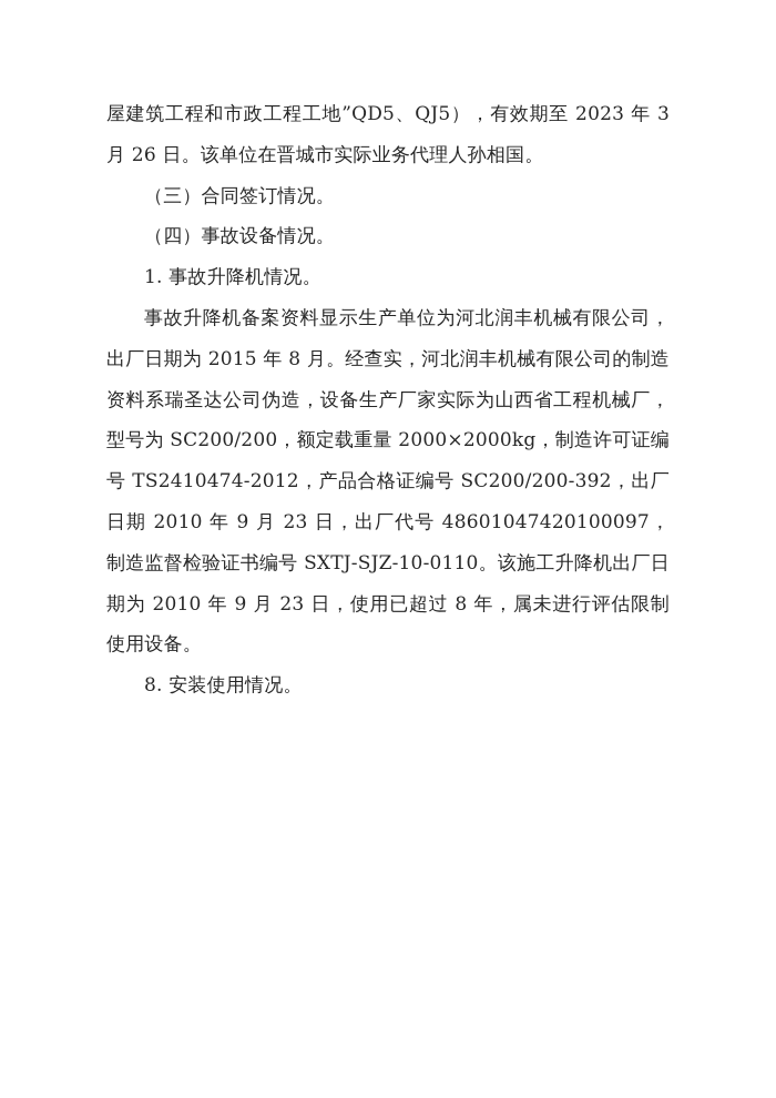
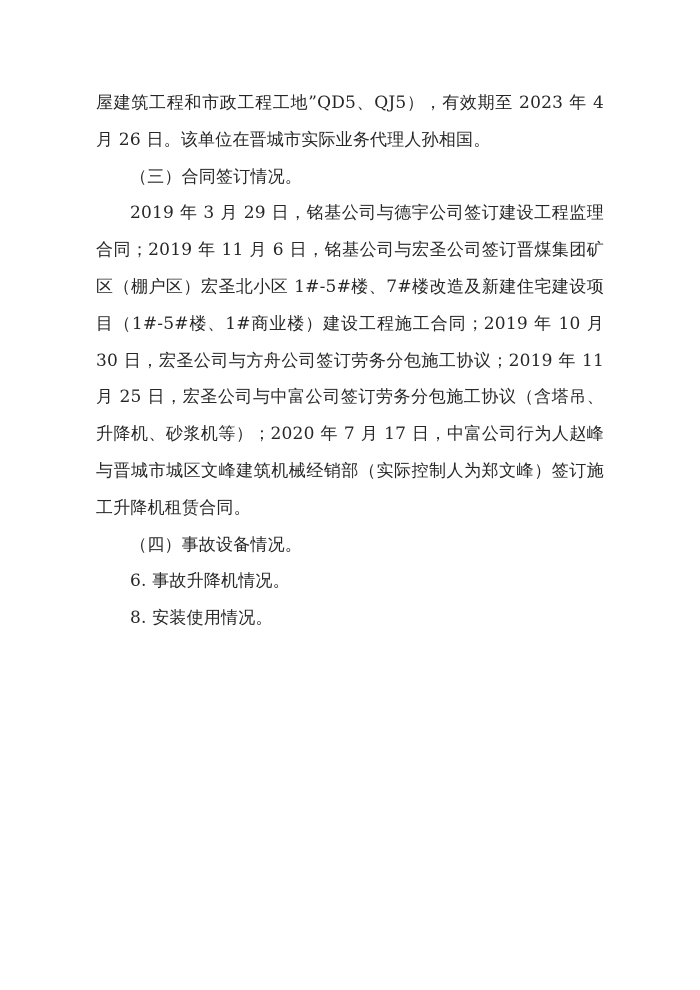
- 屋建筑工程和市政工程工地”QD5、QJ5），有效期至 2023 年 3 月 26 日。该单位在晋城市实际业务代理人孙相国。
+ 屋建筑工程和市政工程工地”QD5、QJ5），有效期至 2023 年 4 月 26 日。该单位在晋城市实际业务代理人孙相国。
  （三）合同签订情况。
+ 2019 年 3 月 29 日，铭基公司与德宇公司签订建设工程监理合同；2019 年 11 月 6 日，铭基公司与宏圣公司签订晋煤集团矿区（棚户区）宏圣北小区 1#-5#楼、7#楼改造及新建住宅建设项目（1#-5#楼、1#商业楼）建设工程施工合同；2019 年 10 月 30 日，宏圣公司与方舟公司签订劳务分包施工协议；2019 年 11 月 25 日，宏圣公司与中富公司签订劳务分包施工协议（含塔吊、升降机、砂浆机等）；2020 年 7 月 17 日，中富公司行为人赵峰与晋城市城区文峰建筑机械经销部（实际控制人为郑文峰）签订施工升降机租赁合同。
  （四）事故设备情况。
- 1. 事故升降机情况。
+ 6. 事故升降机情况。
- 事故升降机备案资料显示生产单位为河北润丰机械有限公司，出厂日期为 2015 年 8 月。经查实，河北润丰机械有限公司的制造资料系瑞圣达公司伪造，设备生产厂家实际为山西省工程机械厂，型号为 SC200/200，额定载重量 2000×2000kg，制造许可证编号 TS2410474-2012，产品合格证编号 SC200/200-392，出厂日期 2010 年 9 月 23 日，出厂代号 48601047420100097，制造监督检验证书编号 SXTJ-SJZ-10-0110。该施工升降机出厂日期为 2010 年 9 月 23 日，使用已超过 8 年，属未进行评估限制使用设备。
  8. 安装使用情况。
